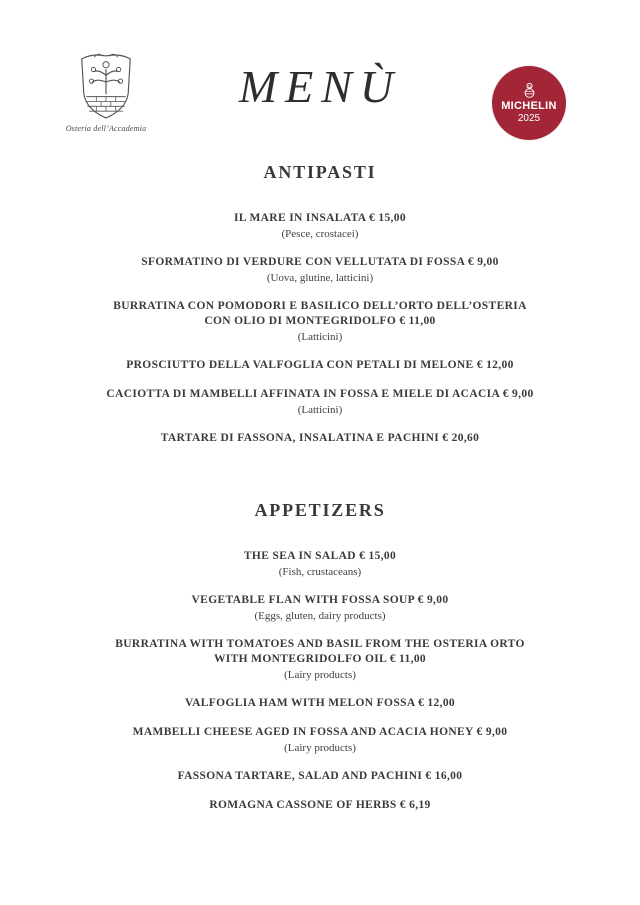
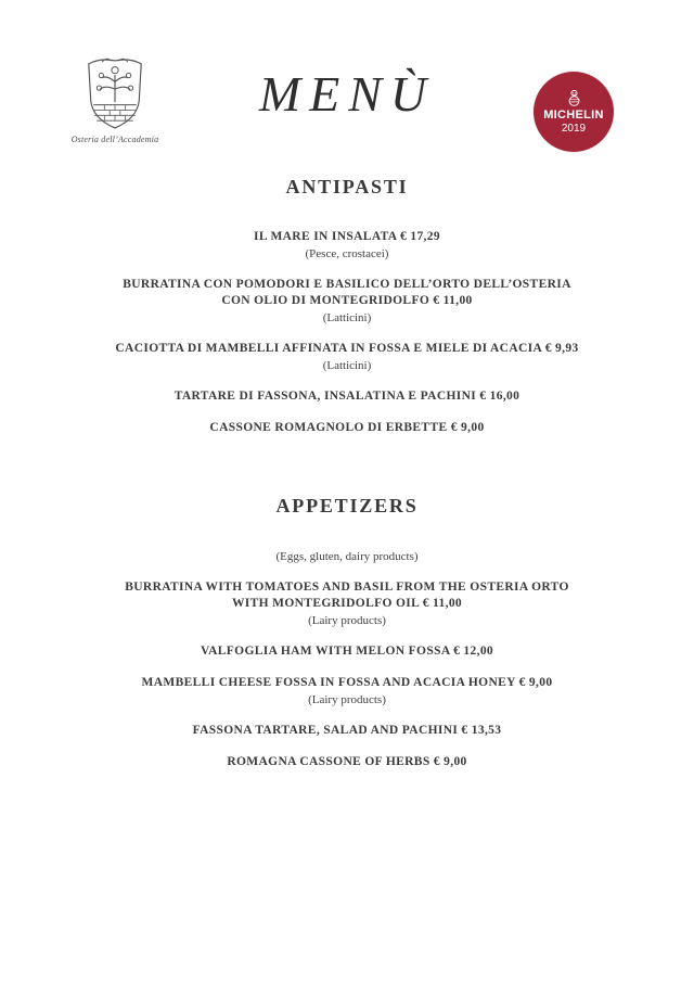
  Osteria dell’Accademia
  MENÙ
  MICHELIN
- 2025
+ 2019
  ANTIPASTI
- IL MARE IN INSALATA € 15,00
+ IL MARE IN INSALATA € 17,29
  (Pesce, crostacei)
- SFORMATINO DI VERDURE CON VELLUTATA DI FOSSA € 9,00
- (Uova, glutine, latticini)
  BURRATINA CON POMODORI E BASILICO DELL’ORTO DELL’OSTERIA
  CON OLIO DI MONTEGRIDOLFO € 11,00
  (Latticini)
- PROSCIUTTO DELLA VALFOGLIA CON PETALI DI MELONE € 12,00
- CACIOTTA DI MAMBELLI AFFINATA IN FOSSA E MIELE DI ACACIA € 9,00
+ CACIOTTA DI MAMBELLI AFFINATA IN FOSSA E MIELE DI ACACIA € 9,93
  (Latticini)
- TARTARE DI FASSONA, INSALATINA E PACHINI € 20,60
+ TARTARE DI FASSONA, INSALATINA E PACHINI € 16,00
+ CASSONE ROMAGNOLO DI ERBETTE € 9,00
  APPETIZERS
- THE SEA IN SALAD € 15,00
- (Fish, crustaceans)
- VEGETABLE FLAN WITH FOSSA SOUP € 9,00
  (Eggs, gluten, dairy products)
  BURRATINA WITH TOMATOES AND BASIL FROM THE OSTERIA ORTO
  WITH MONTEGRIDOLFO OIL € 11,00
  (Lairy products)
  VALFOGLIA HAM WITH MELON FOSSA € 12,00
- MAMBELLI CHEESE AGED IN FOSSA AND ACACIA HONEY € 9,00
+ MAMBELLI CHEESE FOSSA IN FOSSA AND ACACIA HONEY € 9,00
  (Lairy products)
- FASSONA TARTARE, SALAD AND PACHINI € 16,00
+ FASSONA TARTARE, SALAD AND PACHINI € 13,53
- ROMAGNA CASSONE OF HERBS € 6,19
+ ROMAGNA CASSONE OF HERBS € 9,00
